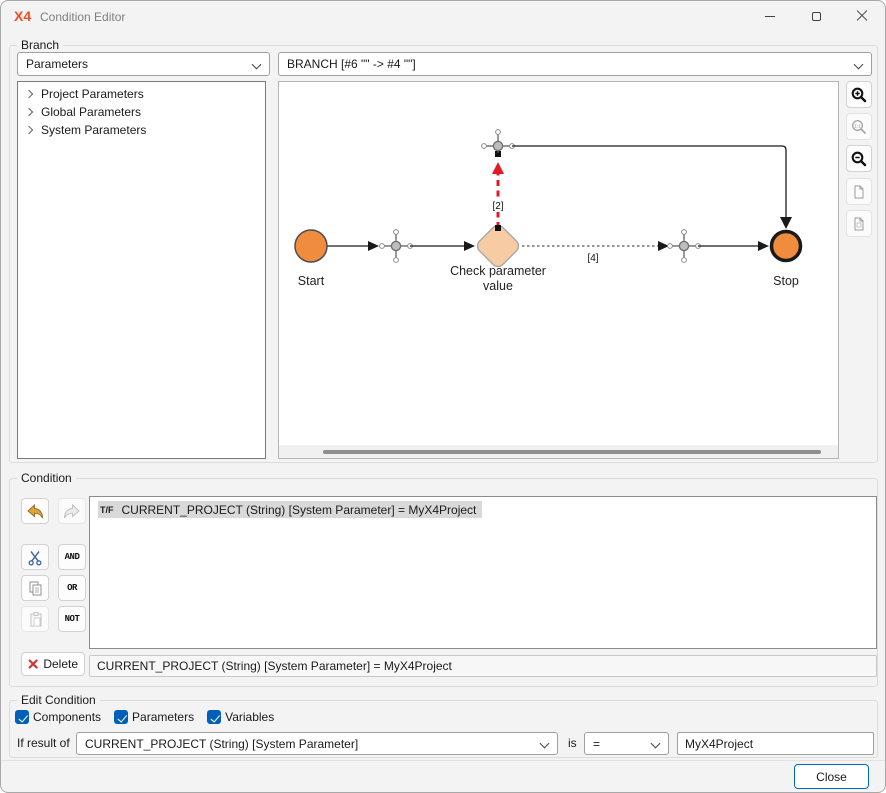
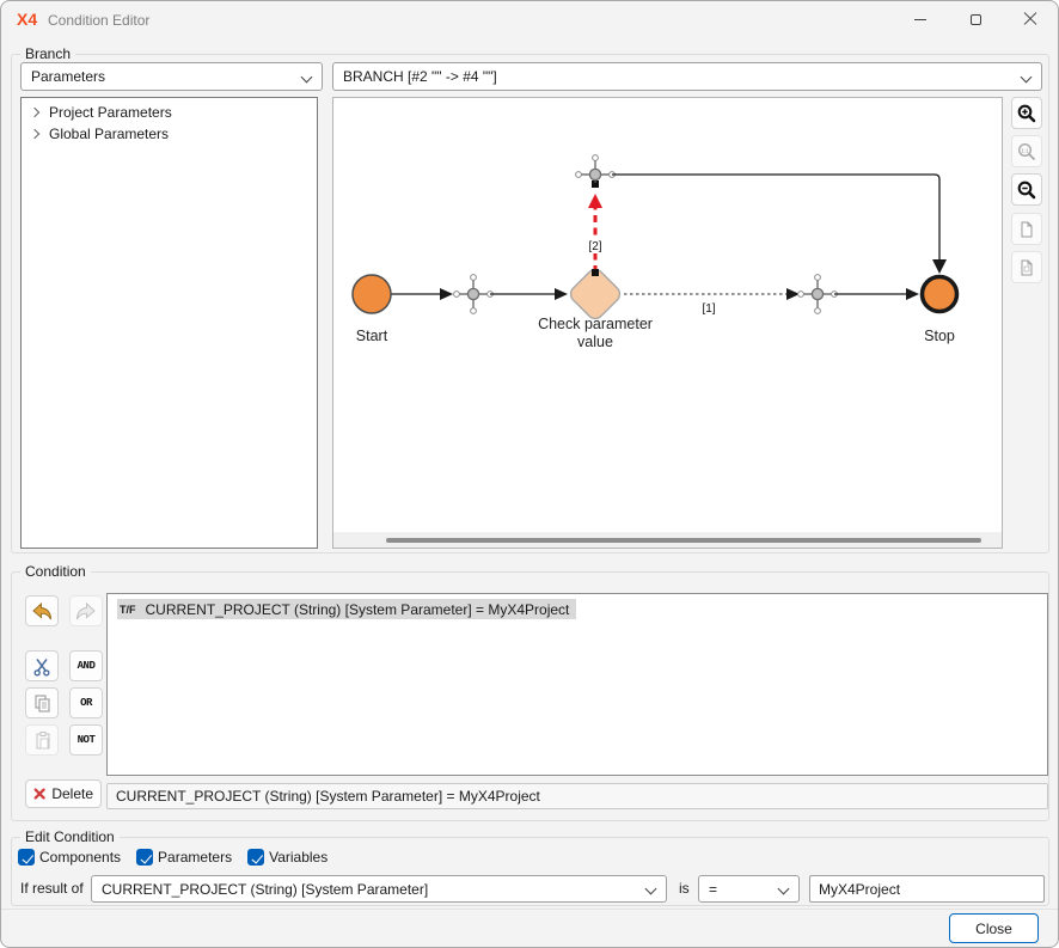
  X4
  Condition Editor
  Branch
  Parameters
- BRANCH [#6 "" -> #4 ""]
+ BRANCH [#2 "" -> #4 ""]
  Project Parameters
  Global Parameters
- System Parameters
  [2]
- [4]
+ [1]
  Start
  Check parameter
  value
  Stop
  Condition
  AND
  OR
  NOT
  Delete
  T/F
  CURRENT_PROJECT (String) [System Parameter] = MyX4Project
  CURRENT_PROJECT (String) [System Parameter] = MyX4Project
  Edit Condition
  Components
  Parameters
  Variables
  If result of
  CURRENT_PROJECT (String) [System Parameter]
  is
  =
  MyX4Project
  Close
